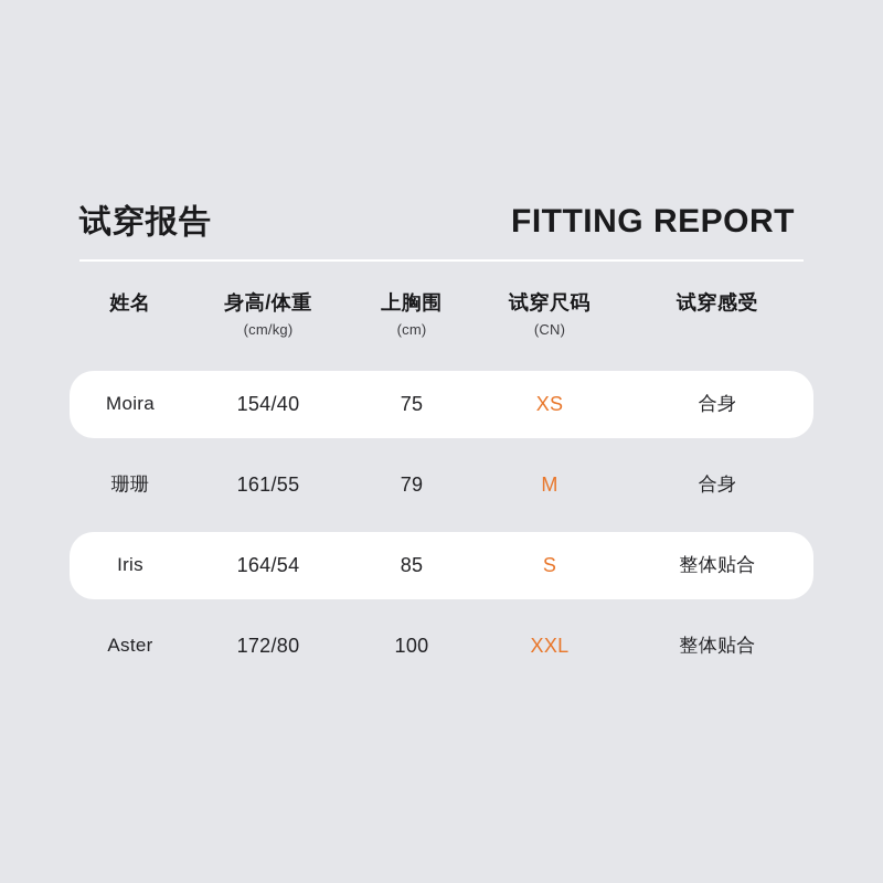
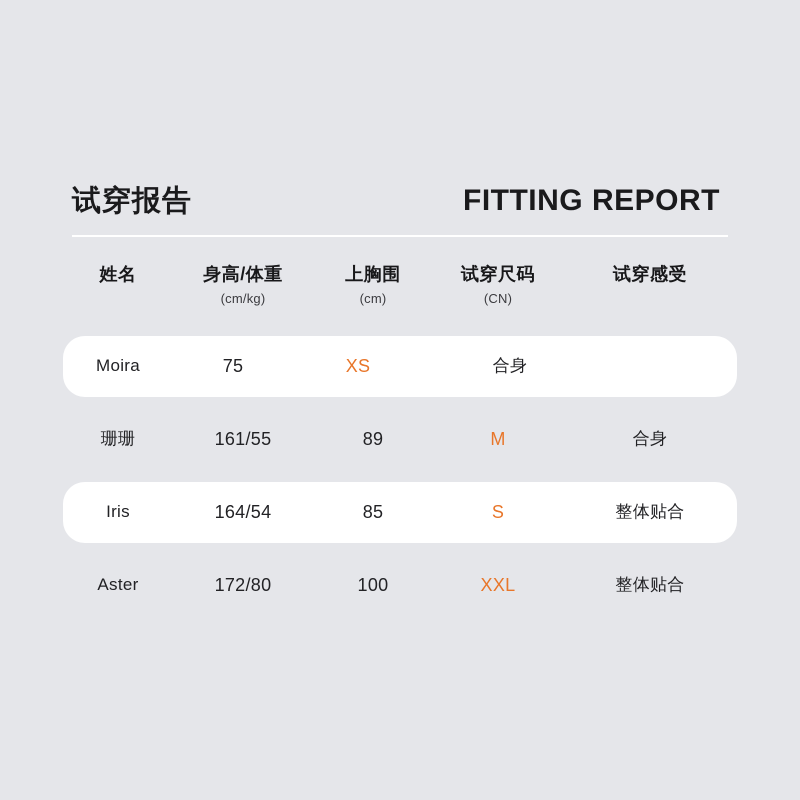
  试穿报告
  FITTING REPORT
  姓名
  身高/体重
  (cm/kg)
  上胸围
  (cm)
  试穿尺码
  (CN)
  试穿感受
  Moira
- 154/40
  75
  XS
  合身
  珊珊
  161/55
- 79
+ 89
  M
  合身
  Iris
  164/54
  85
  S
  整体贴合
  Aster
  172/80
  100
  XXL
  整体贴合
